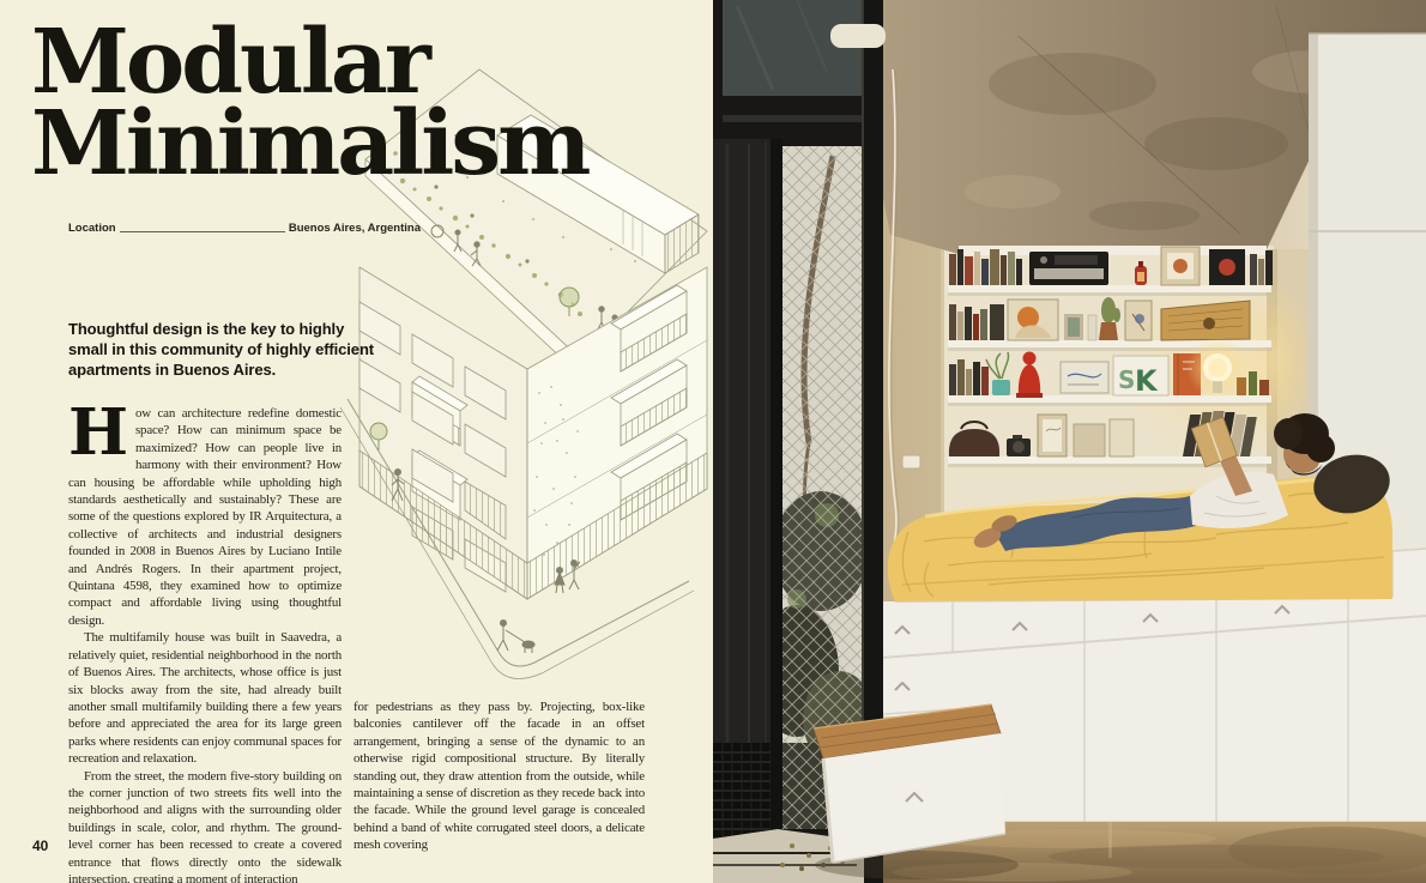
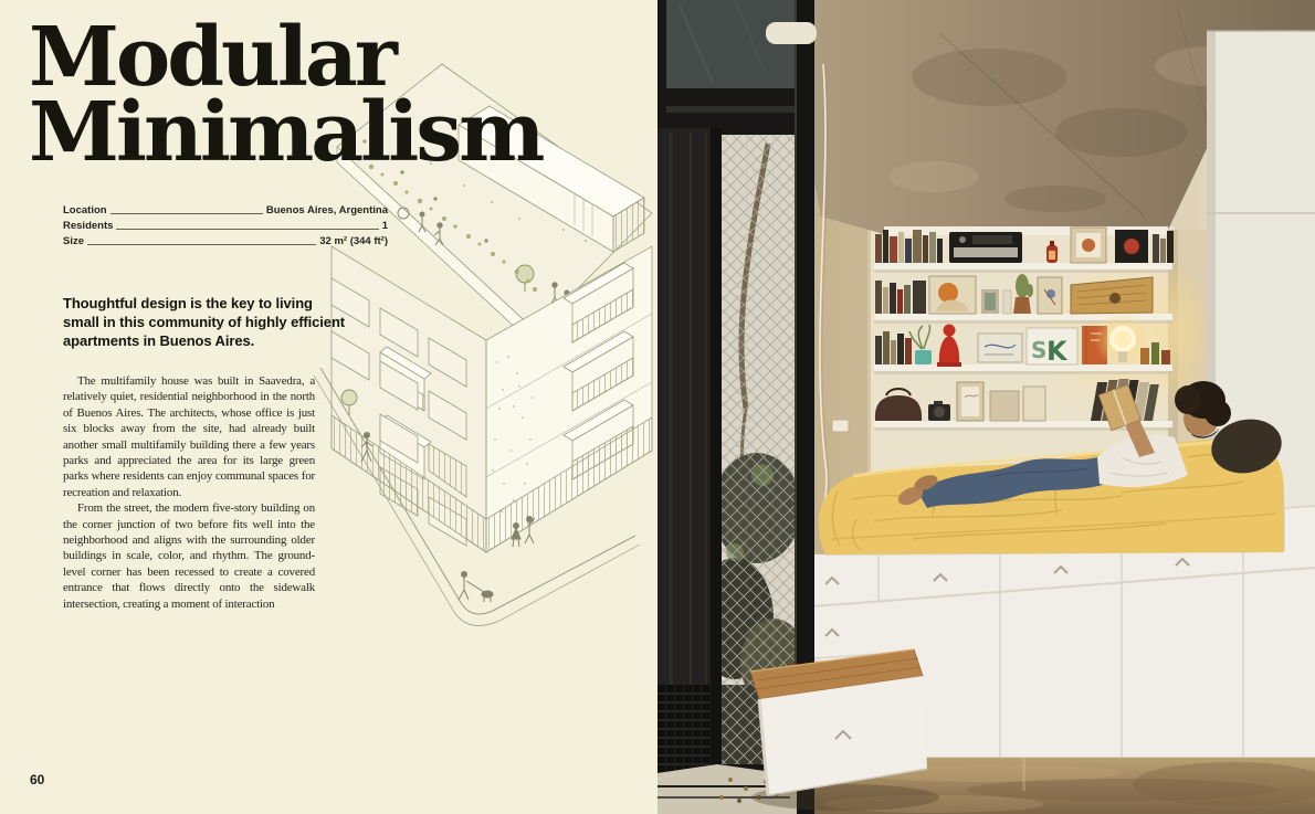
  Modular
  Minimalism
  Location
  Buenos Aires, Argentina
+ Residents
+ 1
+ Size
+ 32 m² (344 ft²)
- Thoughtful design is the key to highly small in this community of highly efficient apartments in Buenos Aires.
+ Thoughtful design is the key to living small in this community of highly efficient apartments in Buenos Aires.
- H
- ow can architecture redefine domestic space? How can minimum space be maximized? How can people live in harmony with their environment? How can housing be affordable while upholding high standards aesthetically and sustainably? These are some of the questions explored by IR Arquitectura, a collective of architects and industrial designers founded in 2008 in Buenos Aires by Luciano Intile and Andrés Rogers. In their apartment project, Quintana 4598, they examined how to optimize compact and affordable living using thoughtful design.
- The multifamily house was built in Saavedra, a relatively quiet, residential neighborhood in the north of Buenos Aires. The architects, whose office is just six blocks away from the site, had already built another small multifamily building there a few years before and appreciated the area for its large green parks where residents can enjoy communal spaces for recreation and relaxation.
+ The multifamily house was built in Saavedra, a relatively quiet, residential neighborhood in the north of Buenos Aires. The architects, whose office is just six blocks away from the site, had already built another small multifamily building there a few years parks and appreciated the area for its large green parks where residents can enjoy communal spaces for recreation and relaxation.
- From the street, the modern five-story building on the corner junction of two streets fits well into the neighborhood and aligns with the surrounding older buildings in scale, color, and rhythm. The ground-level corner has been recessed to create a covered entrance that flows directly onto the sidewalk intersection, creating a moment of interaction
+ From the street, the modern five-story building on the corner junction of two before fits well into the neighborhood and aligns with the surrounding older buildings in scale, color, and rhythm. The ground-level corner has been recessed to create a covered entrance that flows directly onto the sidewalk intersection, creating a moment of interaction
- for pedestrians as they pass by. Projecting, box-like balconies cantilever off the facade in an offset arrangement, bringing a sense of the dynamic to an otherwise rigid compositional structure. By literally standing out, they draw attention from the outside, while maintaining a sense of discretion as they recede back into the facade. While the ground level garage is concealed behind a band of white corrugated steel doors, a delicate mesh covering
- 40
+ 60
  S
  K
